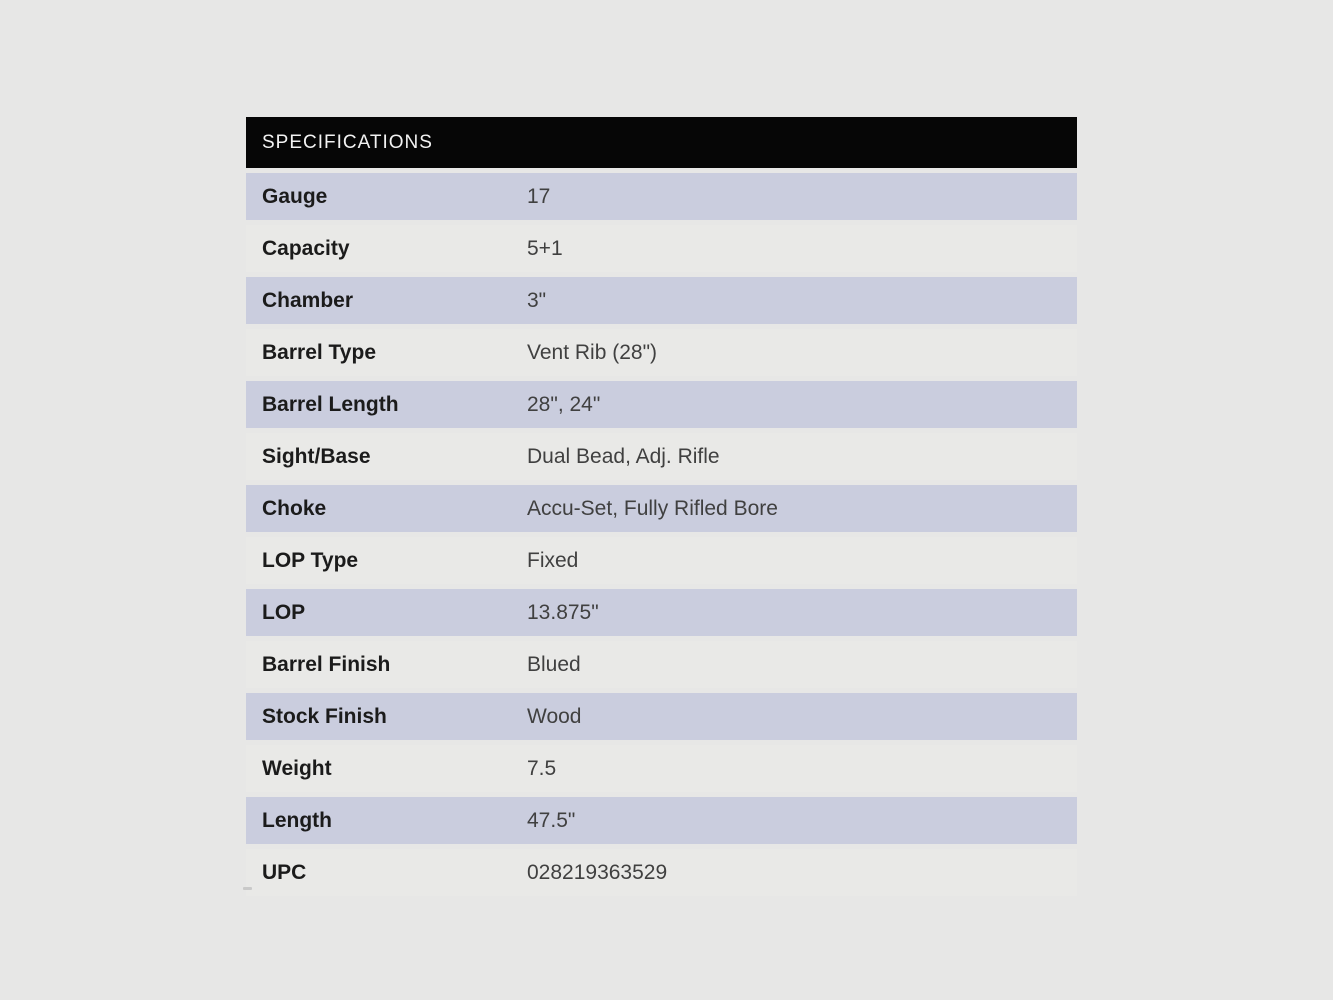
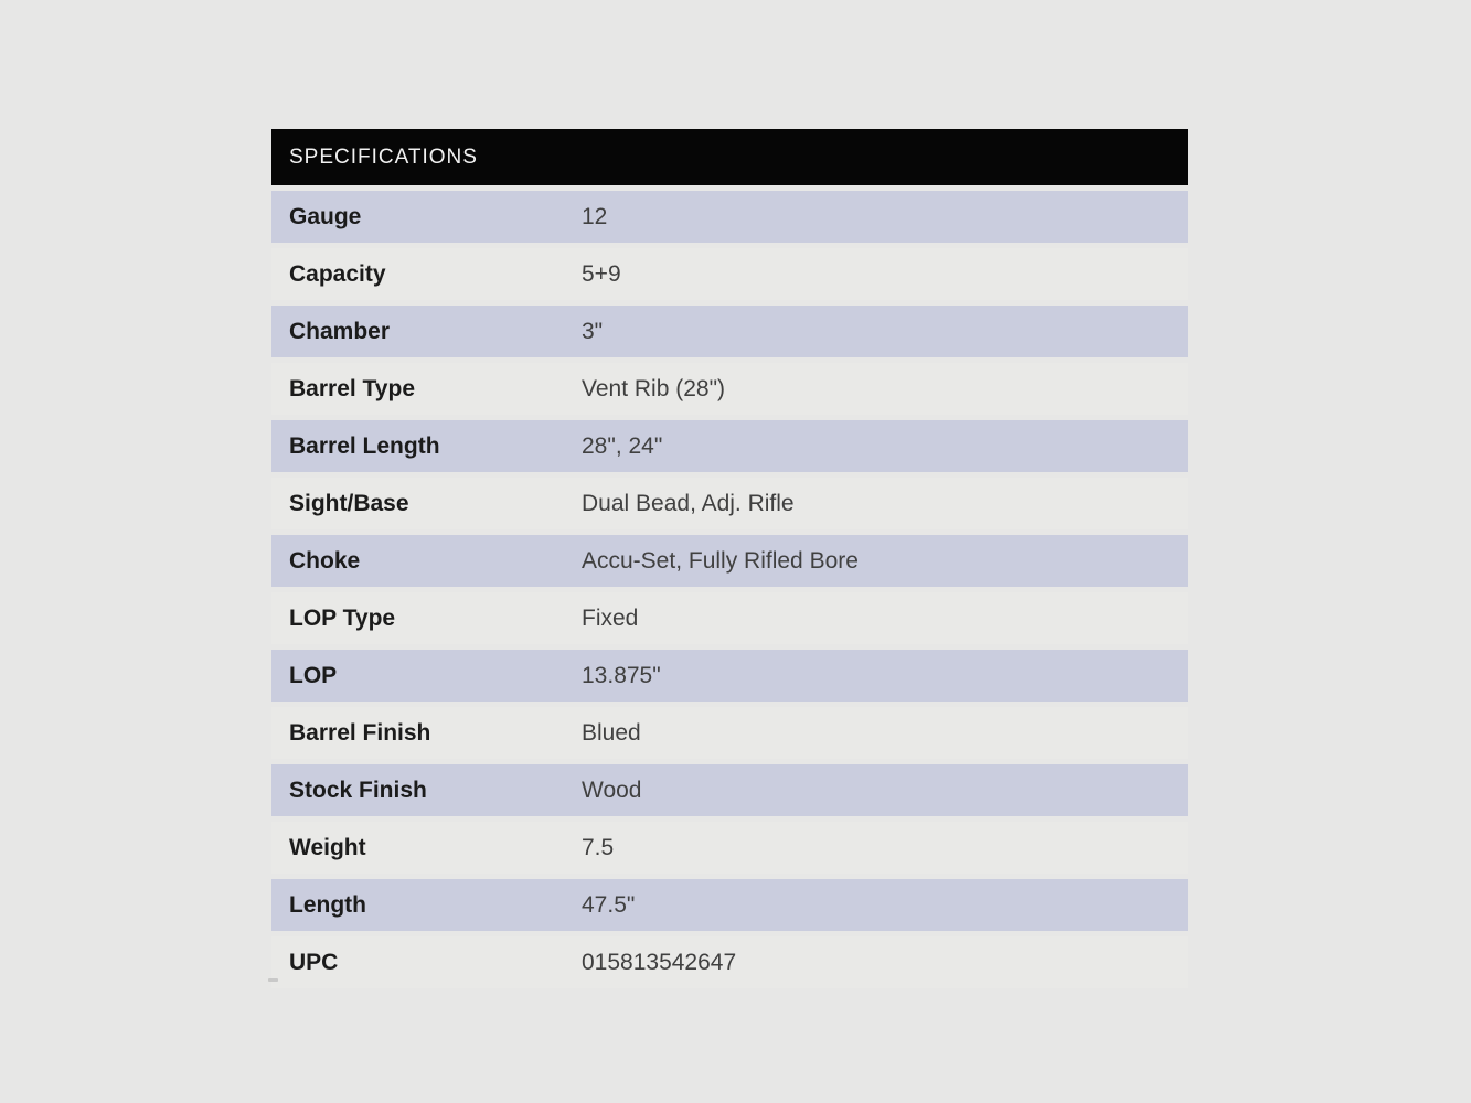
  SPECIFICATIONS
  Gauge
- 17
+ 12
  Capacity
- 5+1
+ 5+9
  Chamber
  3"
  Barrel Type
  Vent Rib (28")
  Barrel Length
  28", 24"
  Sight/Base
  Dual Bead, Adj. Rifle
  Choke
  Accu-Set, Fully Rifled Bore
  LOP Type
  Fixed
  LOP
  13.875"
  Barrel Finish
  Blued
  Stock Finish
  Wood
  Weight
  7.5
  Length
  47.5"
  UPC
- 028219363529
+ 015813542647
